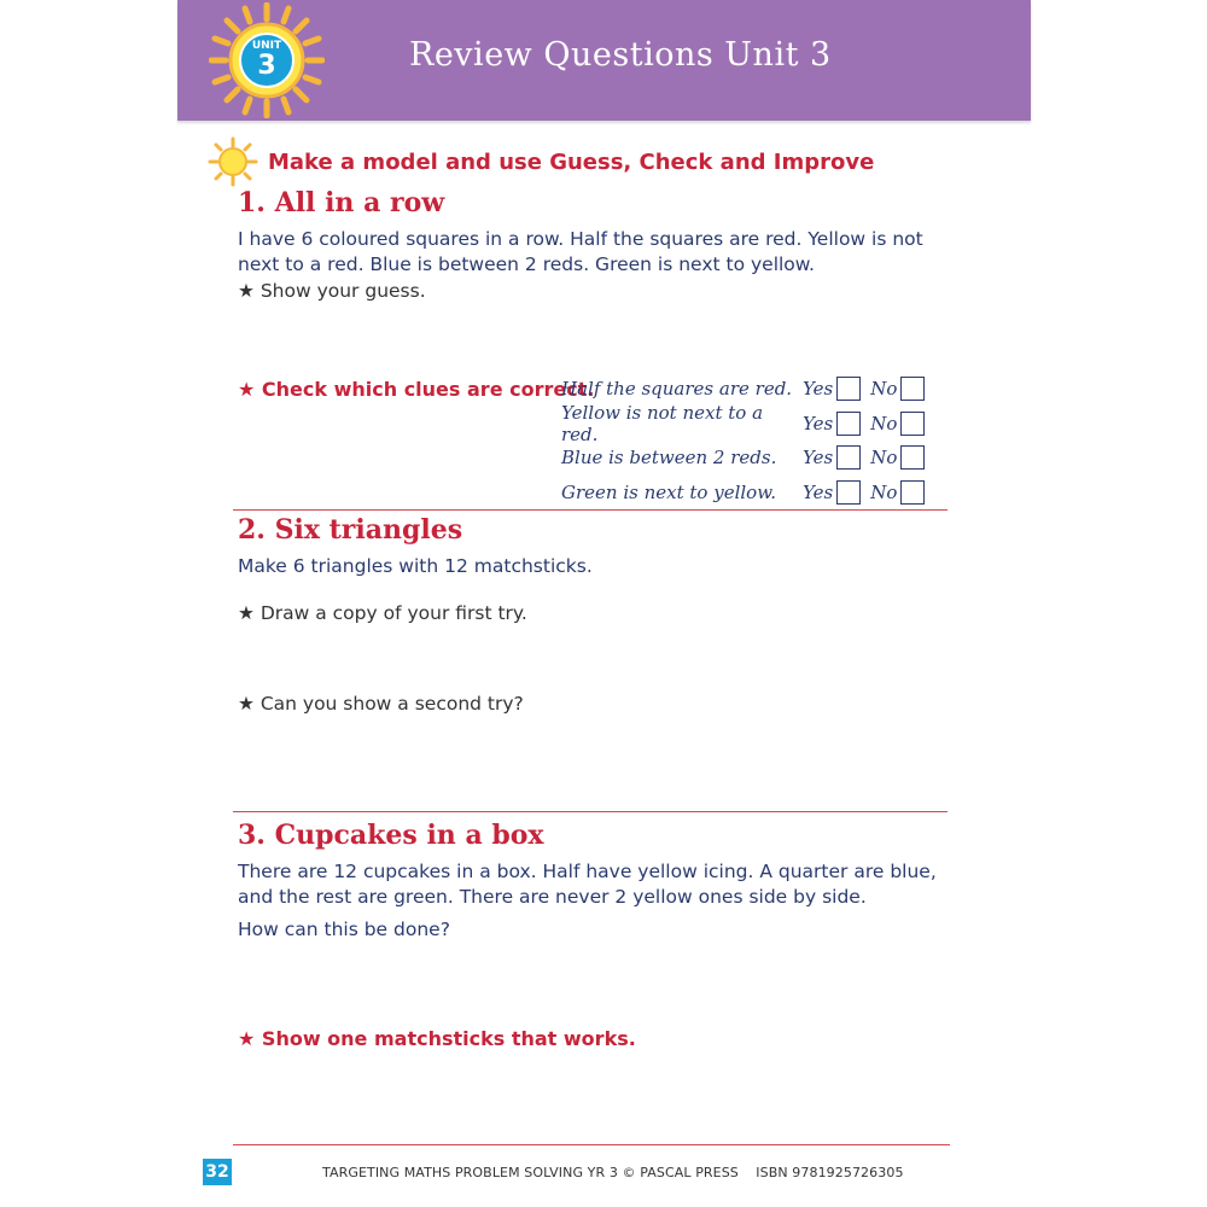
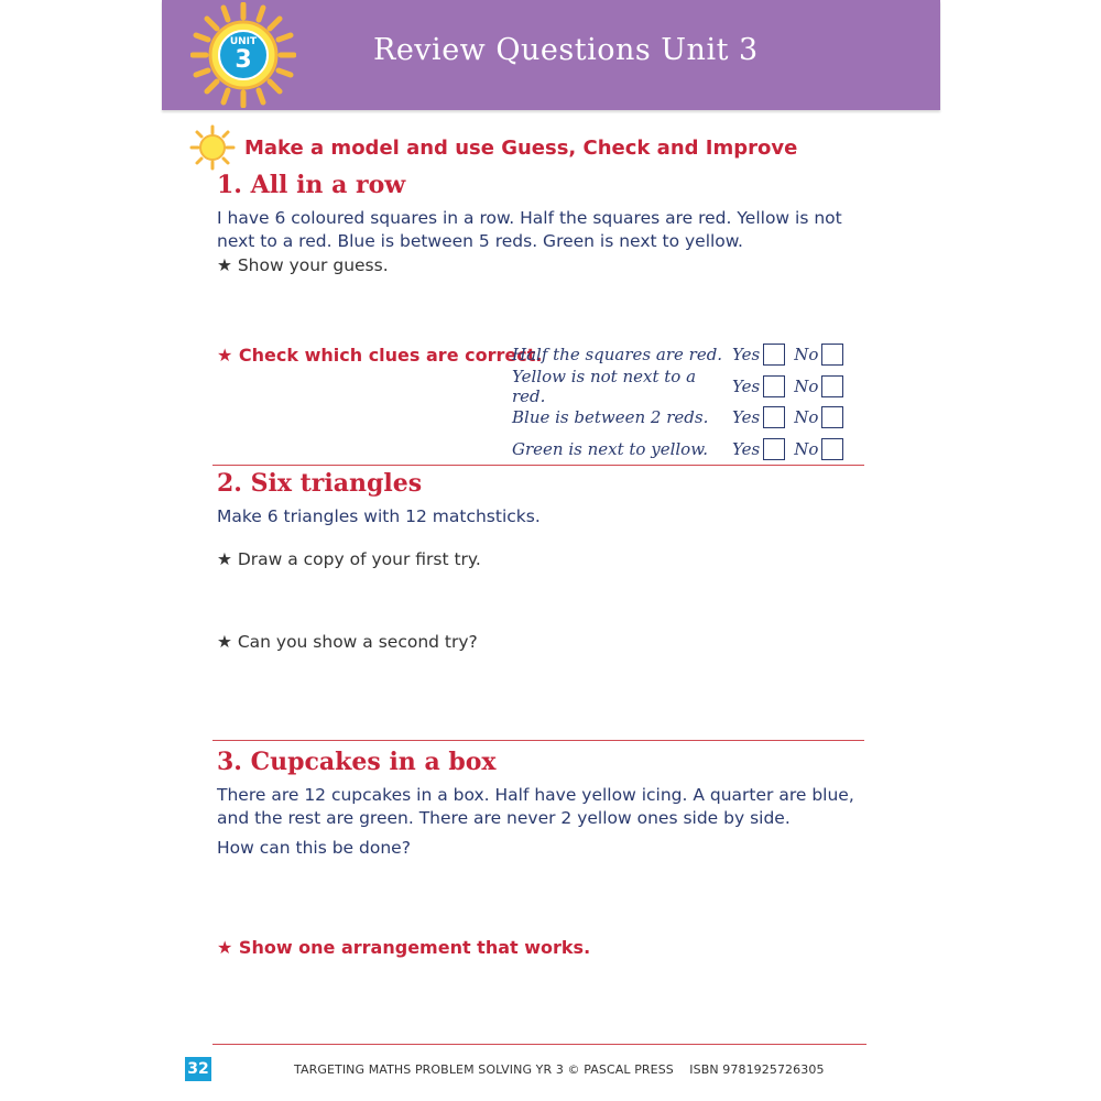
  UNIT
  3
  Review Questions Unit 3
  Make a model and use Guess, Check and Improve
  1. All in a row
- I have 6 coloured squares in a row. Half the squares are red. Yellow is not next to a red. Blue is between 2 reds. Green is next to yellow.
+ I have 6 coloured squares in a row. Half the squares are red. Yellow is not next to a red. Blue is between 5 reds. Green is next to yellow.
  ★ Show your guess.
  ★ Check which clues are correct.
  Half the squares are red.
  Yes
  No
  Yellow is not next to a red.
  Yes
  No
  Blue is between 2 reds.
  Yes
  No
  Green is next to yellow.
  Yes
  No
  2. Six triangles
  Make 6 triangles with 12 matchsticks.
  ★ Draw a copy of your first try.
  ★ Can you show a second try?
  3. Cupcakes in a box
  There are 12 cupcakes in a box. Half have yellow icing. A quarter are blue, and the rest are green. There are never 2 yellow ones side by side.
  How can this be done?
- ★ Show one matchsticks that works.
+ ★ Show one arrangement that works.
  32
  TARGETING MATHS PROBLEM SOLVING YR 3 © PASCAL PRESS ISBN 9781925726305
